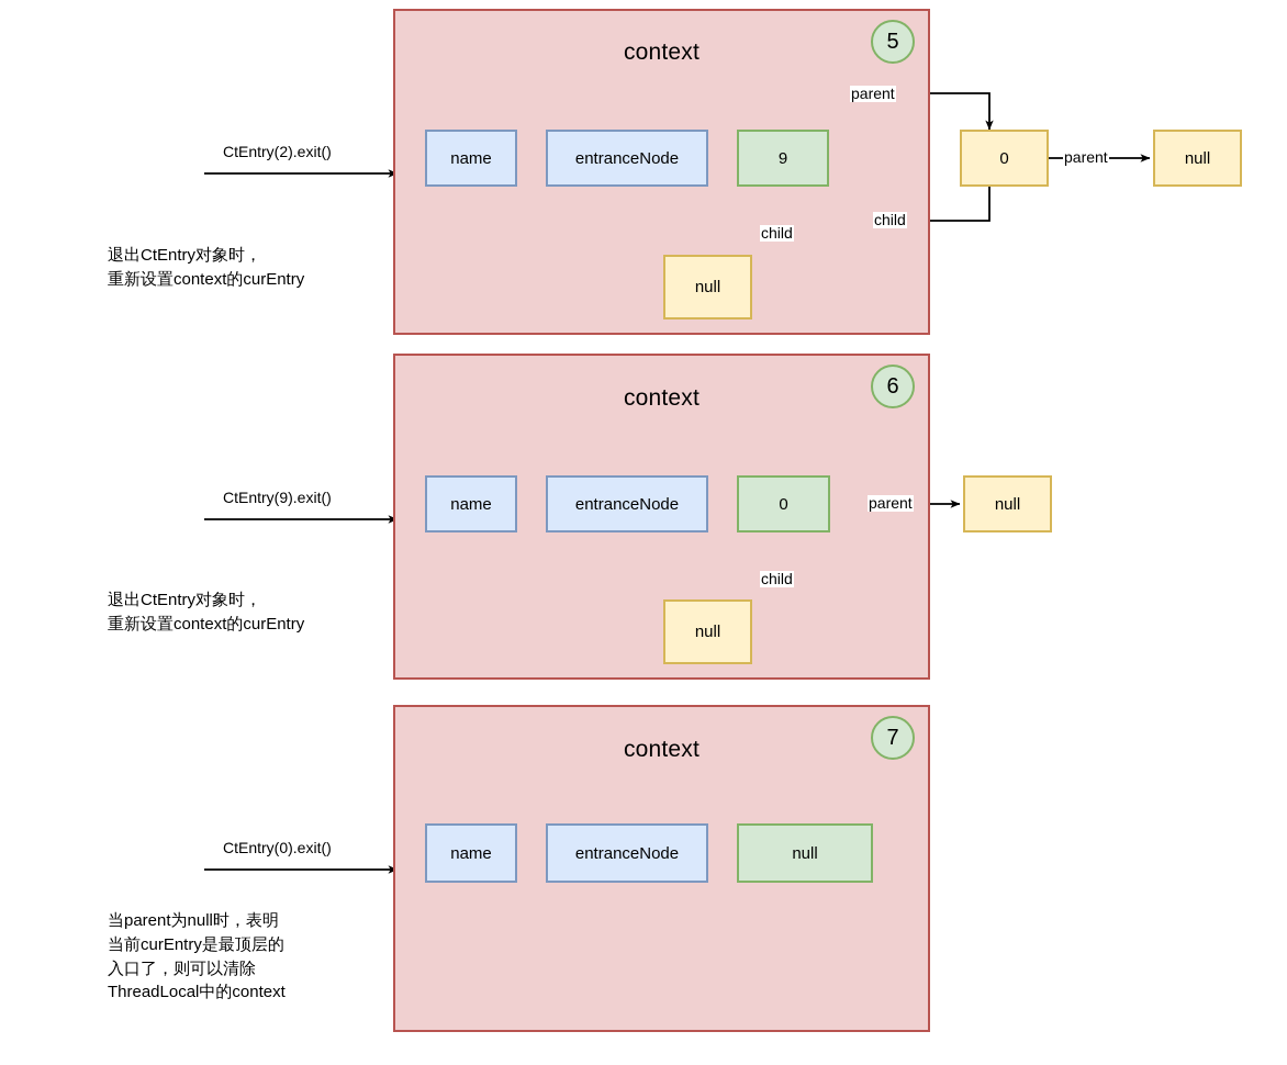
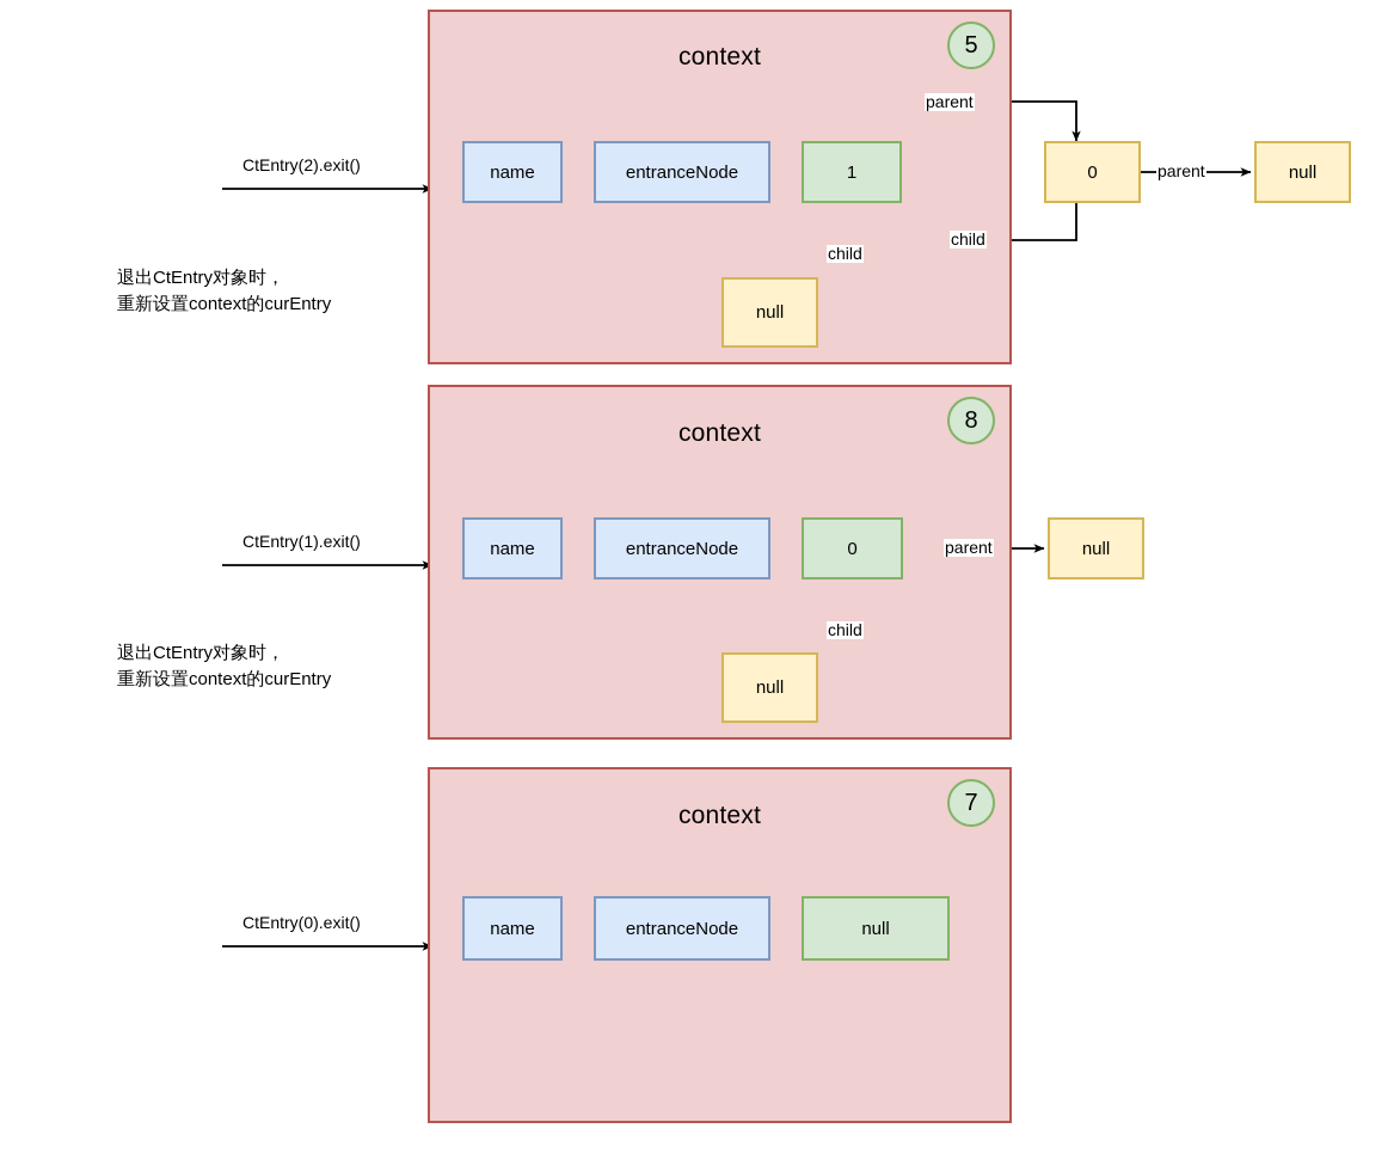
  context
  5
  name
  entranceNode
- 9
+ 1
  0
  null
  null
  parent
  child
  parent
  child
  CtEntry(2).exit()
  退出CtEntry对象时，
  重新设置context的curEntry
  context
- 6
+ 8
  name
  entranceNode
  0
  null
  null
  parent
  child
- CtEntry(9).exit()
+ CtEntry(1).exit()
  退出CtEntry对象时，
  重新设置context的curEntry
  context
  7
  name
  entranceNode
  null
  CtEntry(0).exit()
- 当parent为null时，表明
- 当前curEntry是最顶层的
- 入口了，则可以清除
- ThreadLocal中的context
